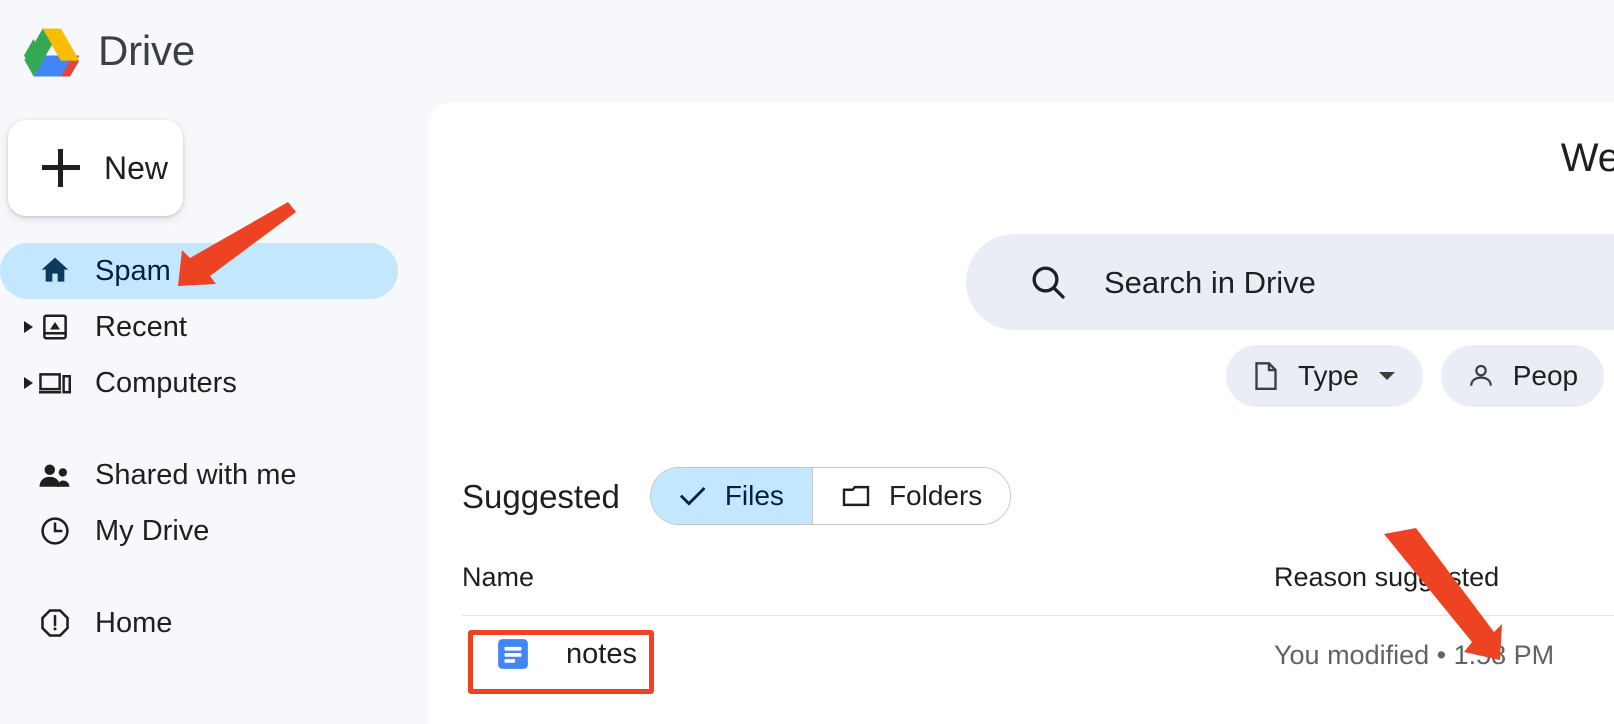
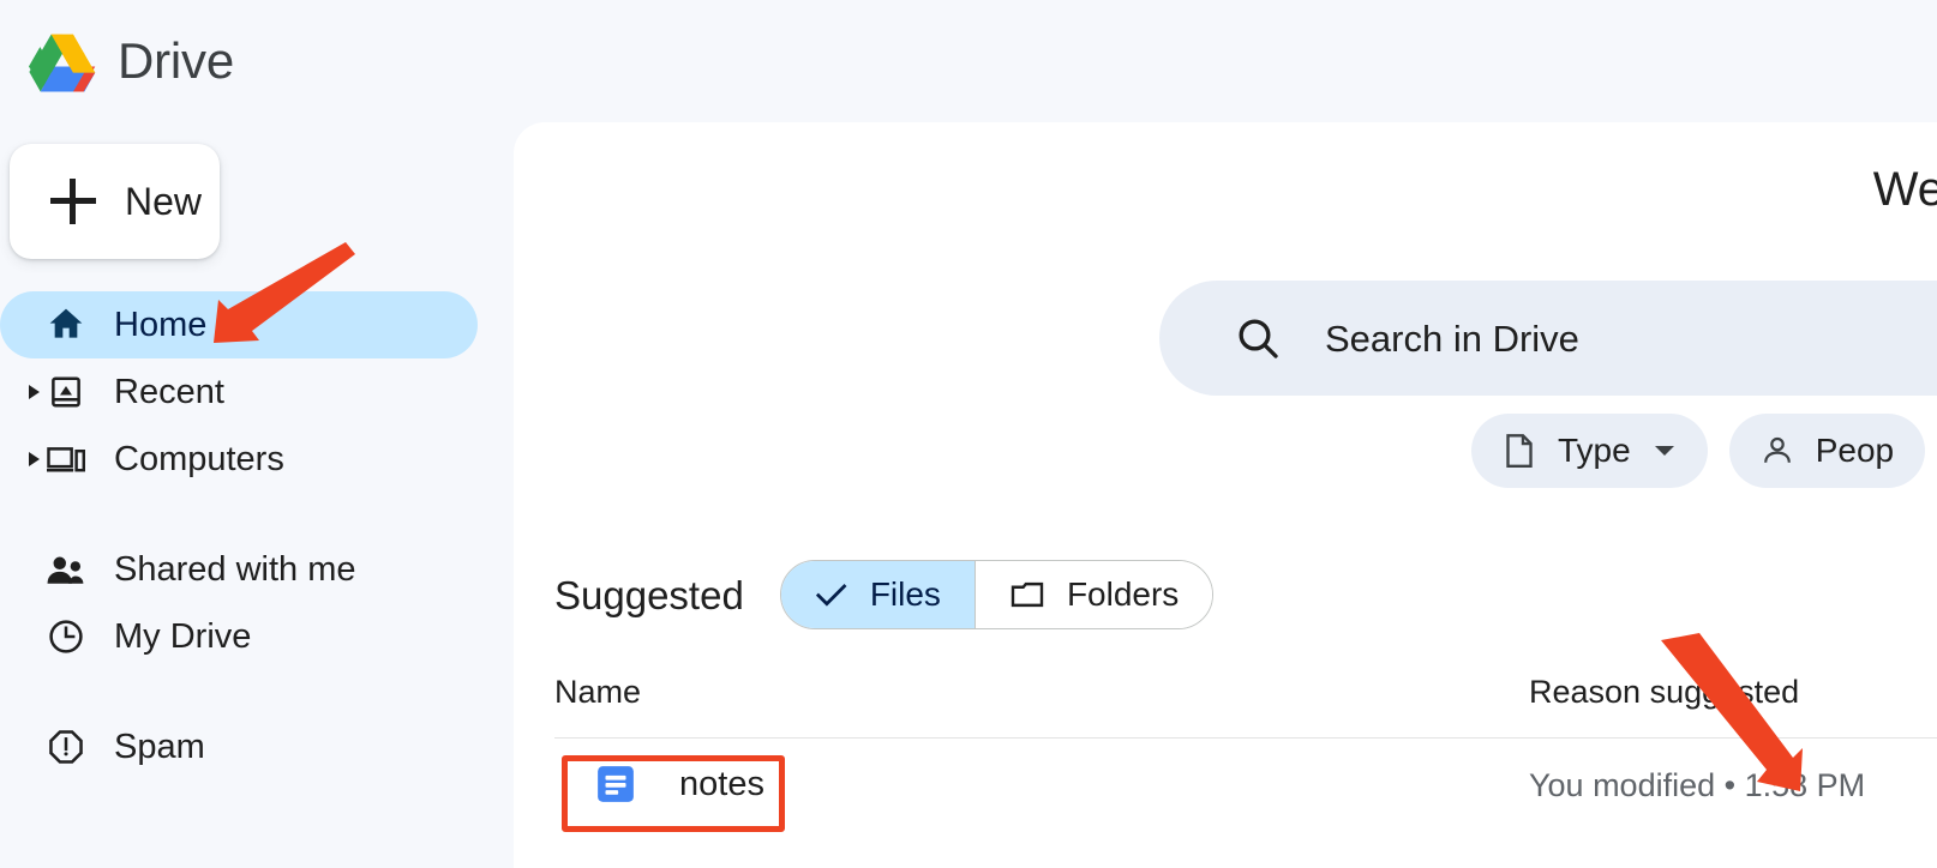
  Drive
  New
- Spam
+ Home
  Recent
  Computers
  Shared with me
  My Drive
- Home
+ Spam
  We
  Search in Drive
  Type
  Peop
  Suggested
  Files
  Folders
  Name
  Reason sugsted
  notes
  You modified • 1: PM
